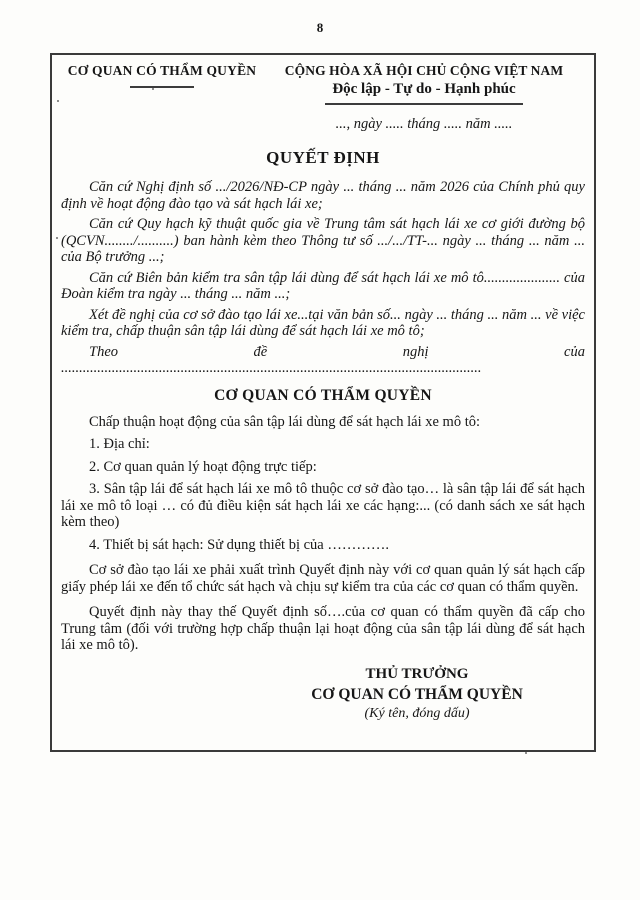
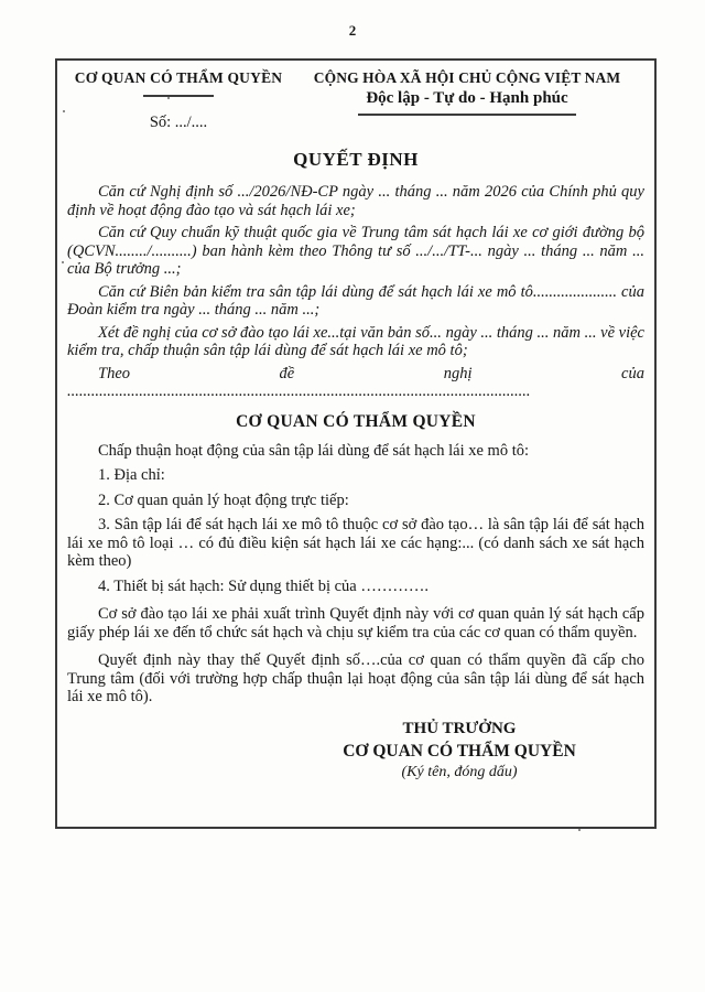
- 8
+ 2
  CƠ QUAN CÓ THẨM QUYỀN
+ Số: .../....
  CỘNG HÒA XÃ HỘI CHỦ CỘNG VIỆT NAM
  Độc lập - Tự do - Hạnh phúc
- ..., ngày ..... tháng ..... năm .....
  QUYẾT ĐỊNH
  Căn cứ Nghị định số .../2026/NĐ-CP ngày ... tháng ... năm 2026 của Chính phủ quy định về hoạt động đào tạo và sát hạch lái xe;
- Căn cứ Quy hạch kỹ thuật quốc gia về Trung tâm sát hạch lái xe cơ giới đường bộ (QCVN......../..........) ban hành kèm theo Thông tư số .../.../TT-... ngày ... tháng ... năm ... của Bộ trưởng ...;
+ Căn cứ Quy chuẩn kỹ thuật quốc gia về Trung tâm sát hạch lái xe cơ giới đường bộ (QCVN......../..........) ban hành kèm theo Thông tư số .../.../TT-... ngày ... tháng ... năm ... của Bộ trưởng ...;
  Căn cứ Biên bản kiểm tra sân tập lái dùng để sát hạch lái xe mô tô..................... của Đoàn kiểm tra ngày ... tháng ... năm ...;
  Xét đề nghị của cơ sở đào tạo lái xe...tại văn bản số... ngày ... tháng ... năm ... về việc kiểm tra, chấp thuận sân tập lái dùng để sát hạch lái xe mô tô;
  Theo đề nghị của ....................................................................................................................
  CƠ QUAN CÓ THẨM QUYỀN
  Chấp thuận hoạt động của sân tập lái dùng để sát hạch lái xe mô tô:
  1. Địa chỉ:
  2. Cơ quan quản lý hoạt động trực tiếp:
  3. Sân tập lái để sát hạch lái xe mô tô thuộc cơ sở đào tạo… là sân tập lái để sát hạch lái xe mô tô loại … có đủ điều kiện sát hạch lái xe các hạng:... (có danh sách xe sát hạch kèm theo)
  4. Thiết bị sát hạch: Sử dụng thiết bị của ………….
  Cơ sở đào tạo lái xe phải xuất trình Quyết định này với cơ quan quản lý sát hạch cấp giấy phép lái xe đến tổ chức sát hạch và chịu sự kiểm tra của các cơ quan có thẩm quyền.
  Quyết định này thay thế Quyết định số….của cơ quan có thẩm quyền đã cấp cho Trung tâm (đối với trường hợp chấp thuận lại hoạt động của sân tập lái dùng để sát hạch lái xe mô tô).
  THỦ TRƯỞNG
  CƠ QUAN CÓ THẨM QUYỀN
  (Ký tên, đóng dấu)
